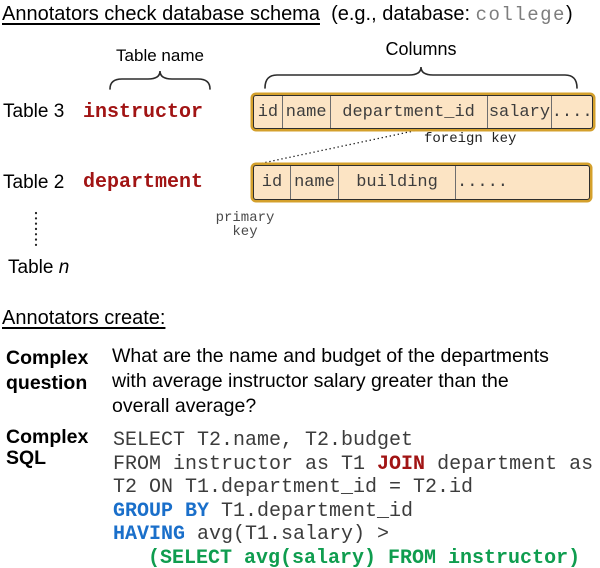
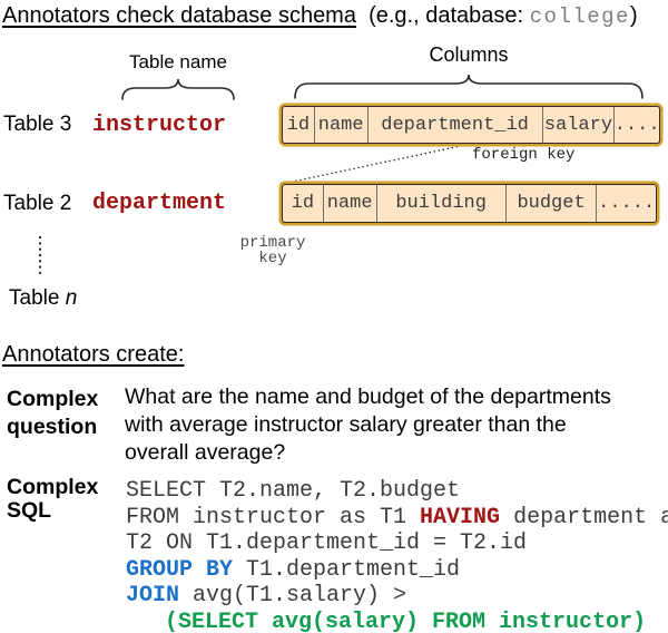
  Annotators check database schema (e.g., database: college)
  Table name
  Columns
  Table 3
  instructor
  id
  name
  department_id
  salary
  ....
  foreign key
  Table 2
  department
  id
  name
  building
+ budget
  .....
  primary
  key
  Table
  n
  Annotators create:
  Complex
  question
  What are the name and budget of the departments
  with average instructor salary greater than the
  overall average?
  Complex
  SQL
  SELECT T2.name, T2.budget
- FROM instructor as T1 JOIN department as
+ FROM instructor as T1 HAVING department a
  T2 ON T1.department_id = T2.id
  GROUP BY T1.department_id
- HAVING avg(T1.salary) >
+ JOIN avg(T1.salary) >
  (SELECT avg(salary) FROM instructor)
